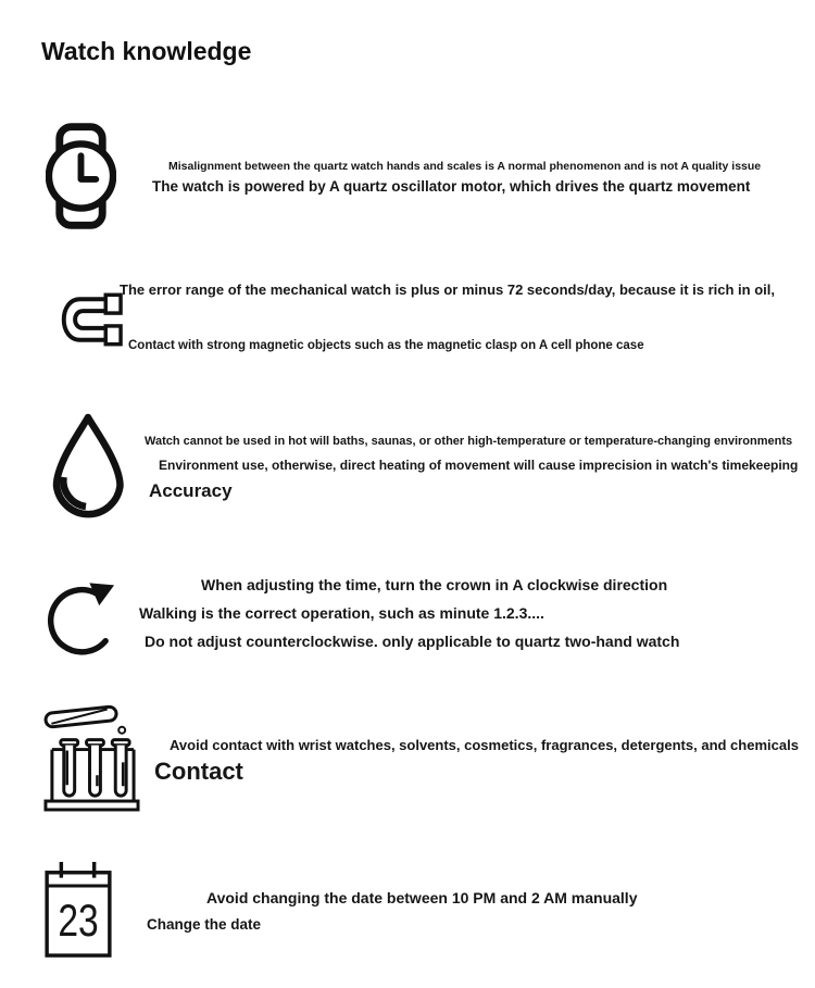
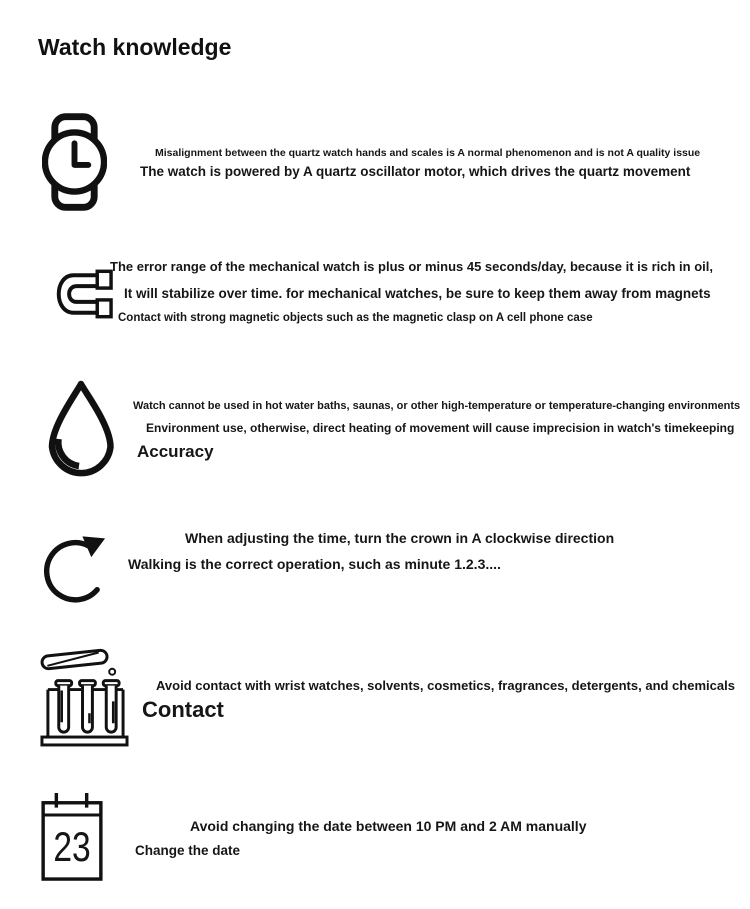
  Watch knowledge
  Misalignment between the quartz watch hands and scales is A normal phenomenon and is not A quality issue
  The watch is powered by A quartz oscillator motor, which drives the quartz movement
- The error range of the mechanical watch is plus or minus 72 seconds/day, because it is rich in oil,
+ The error range of the mechanical watch is plus or minus 45 seconds/day, because it is rich in oil,
+ It will stabilize over time. for mechanical watches, be sure to keep them away from magnets
  Contact with strong magnetic objects such as the magnetic clasp on A cell phone case
- Watch cannot be used in hot will baths, saunas, or other high-temperature or temperature-changing environments
+ Watch cannot be used in hot water baths, saunas, or other high-temperature or temperature-changing environments
  Environment use, otherwise, direct heating of movement will cause imprecision in watch's timekeeping
  Accuracy
  When adjusting the time, turn the crown in A clockwise direction
  Walking is the correct operation, such as minute 1.2.3....
- Do not adjust counterclockwise. only applicable to quartz two-hand watch
  Avoid contact with wrist watches, solvents, cosmetics, fragrances, detergents, and chemicals
  Contact
  23
  Avoid changing the date between 10 PM and 2 AM manually
  Change the date
